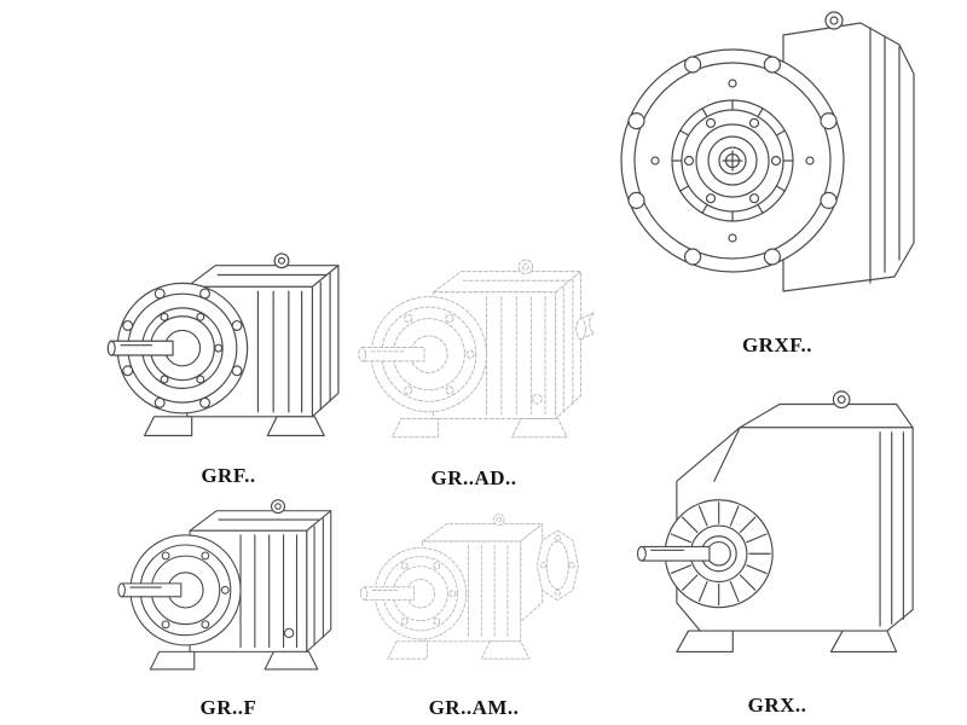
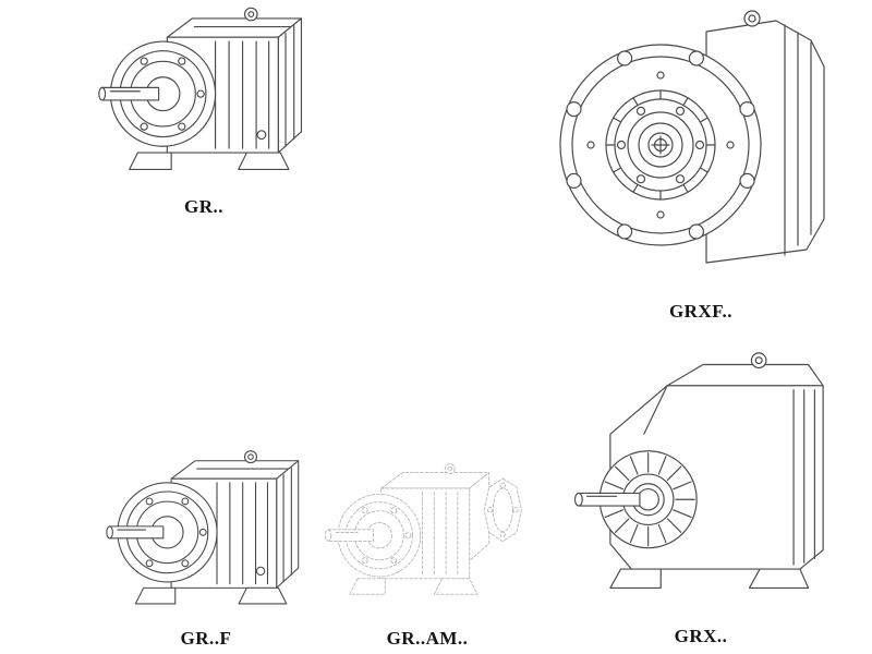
+ GR..
  GRXF..
- GRF..
- GR..AD..
  GR..F
  GR..AM..
  GRX..
